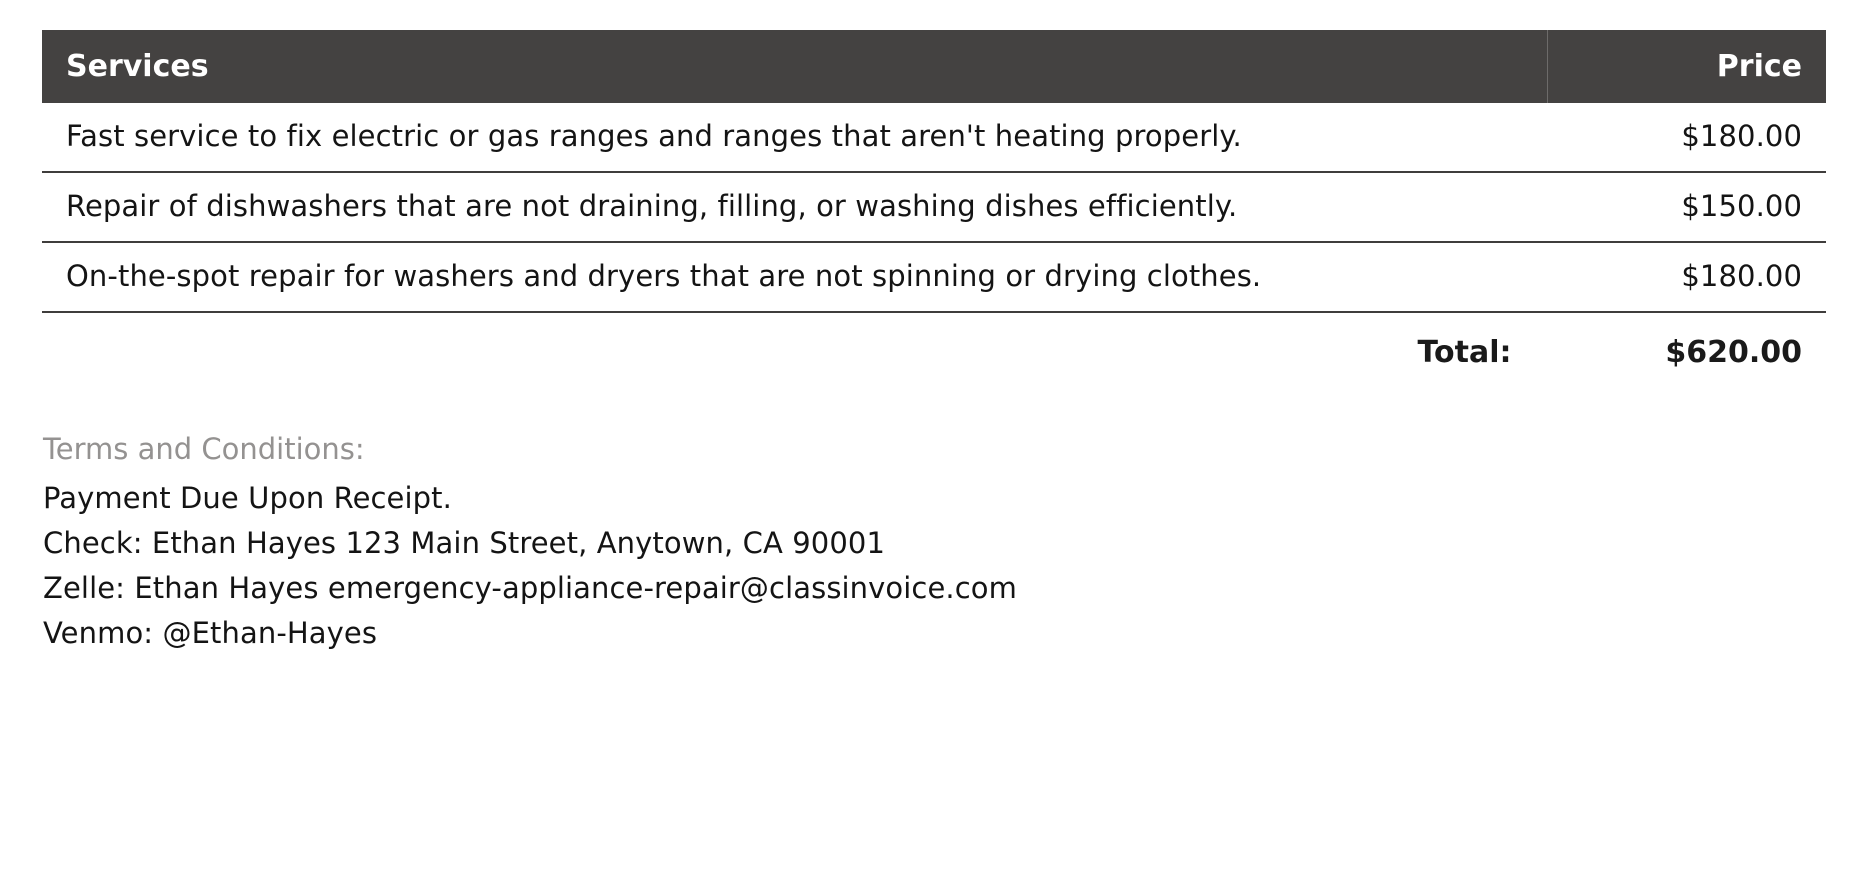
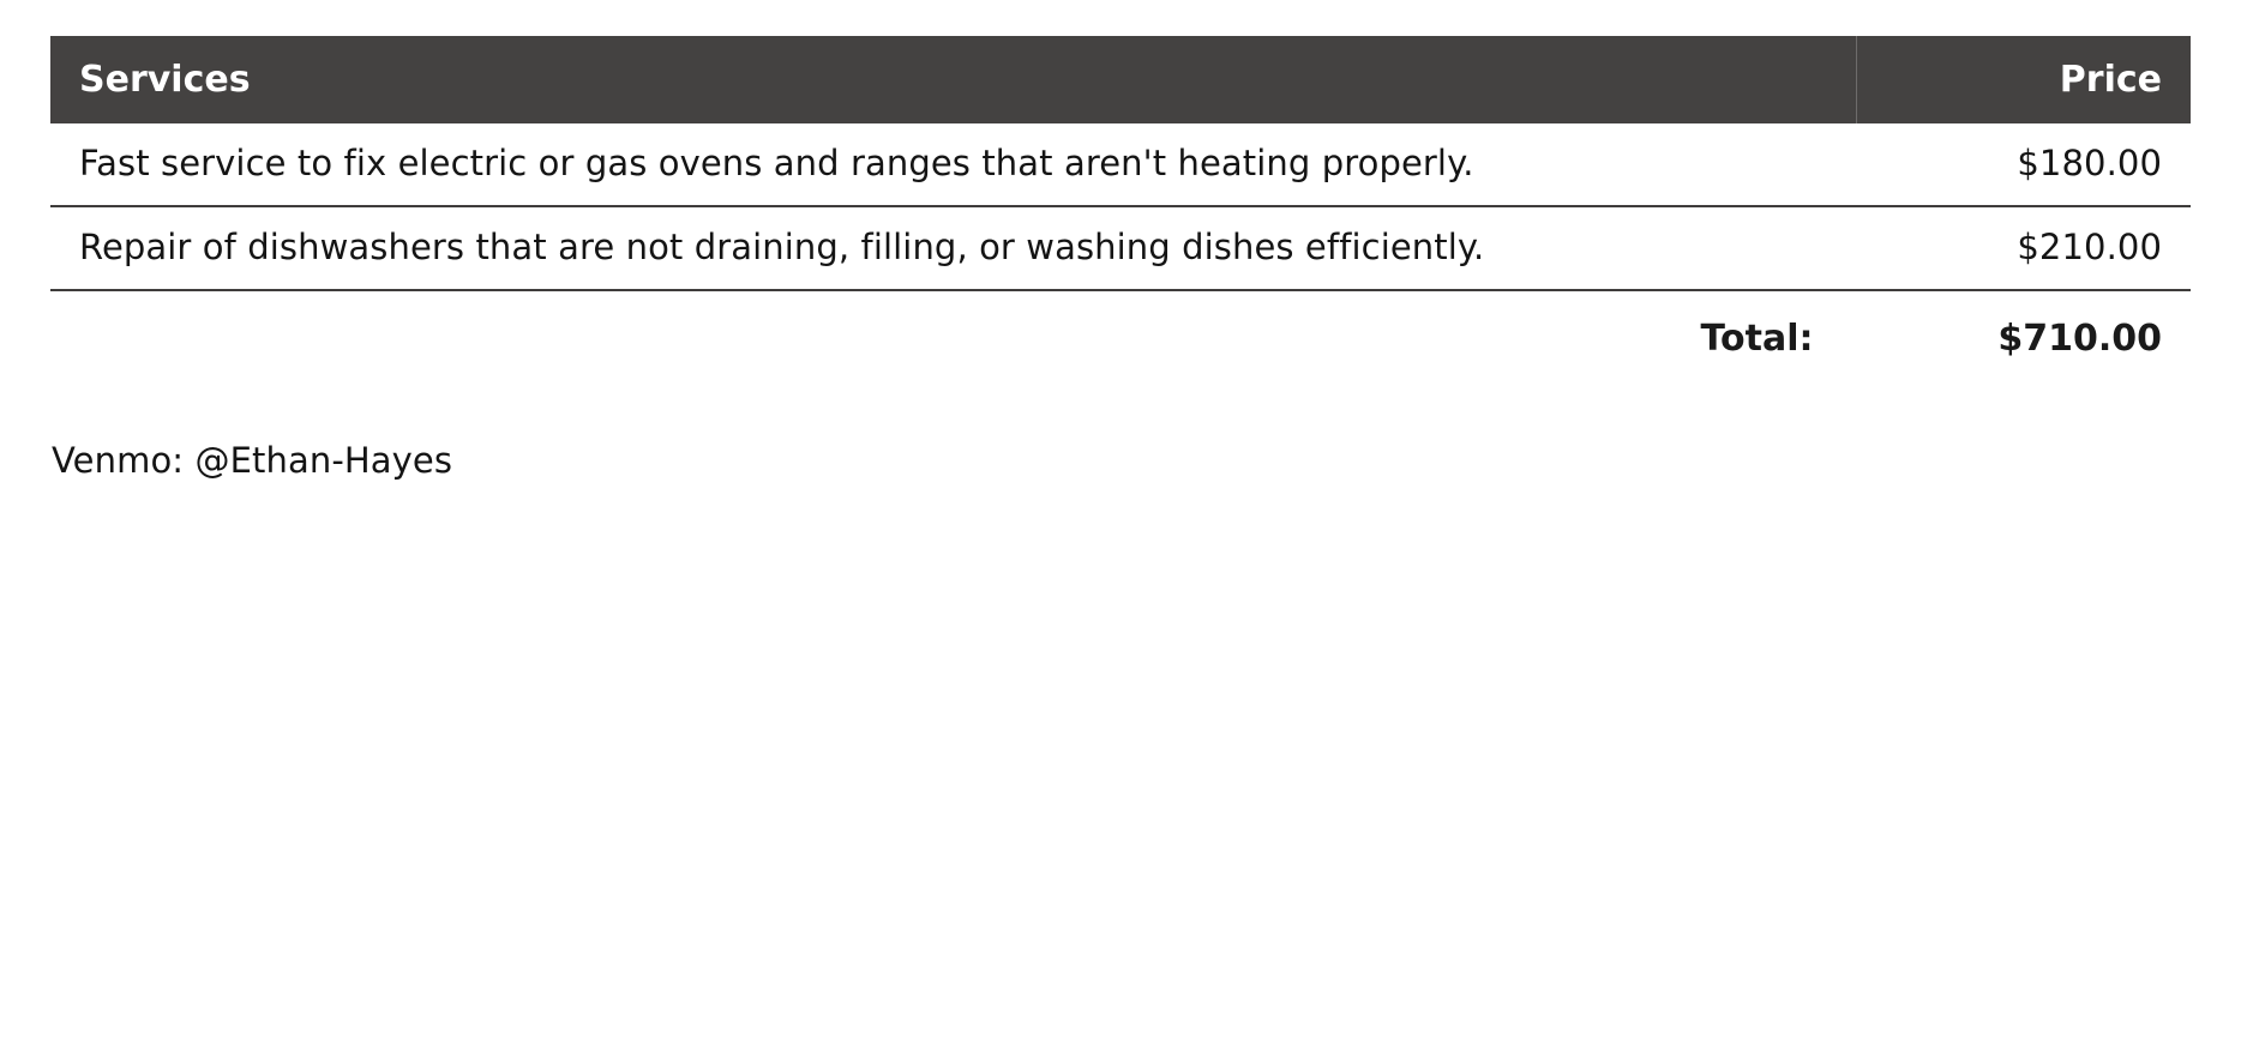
  Services	Price
- Fast service to fix electric or gas ranges and ranges that aren't heating properly.	$180.00
+ Fast service to fix electric or gas ovens and ranges that aren't heating properly.	$180.00
- Repair of dishwashers that are not draining, filling, or washing dishes efficiently.	$150.00
+ Repair of dishwashers that are not draining, filling, or washing dishes efficiently.	$210.00
- On-the-spot repair for washers and dryers that are not spinning or drying clothes.	$180.00
- Total:	$620.00
+ Total:	$710.00
- Terms and Conditions:
- Payment Due Upon Receipt.
- Check: Ethan Hayes 123 Main Street, Anytown, CA 90001
- Zelle: Ethan Hayes emergency-appliance-repair@classinvoice.com
  Venmo: @Ethan-Hayes
